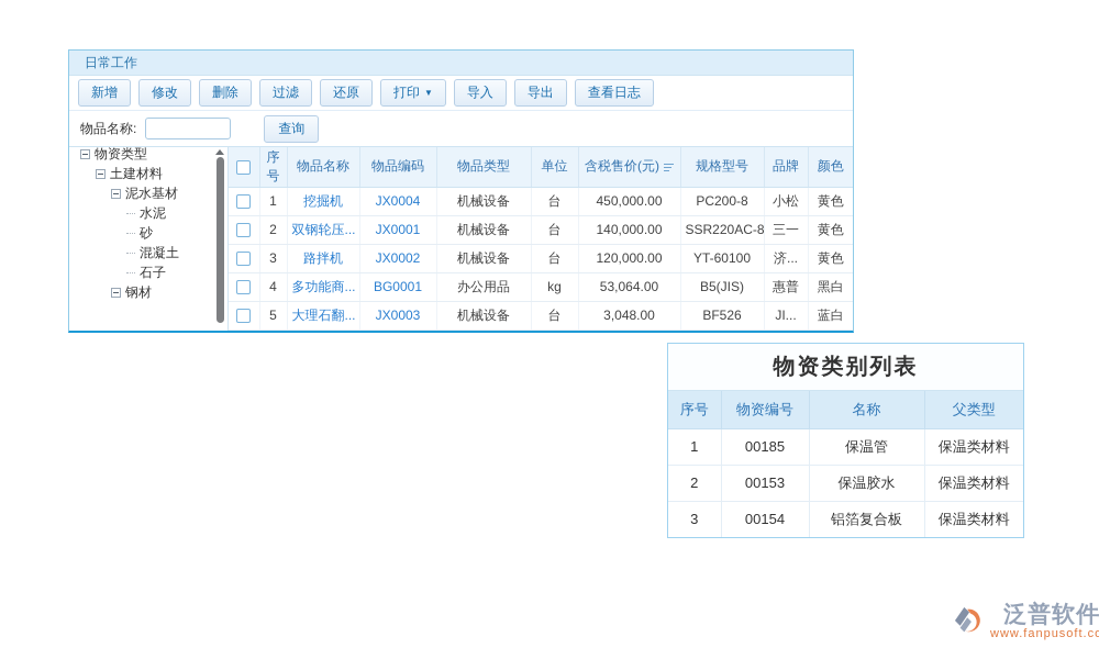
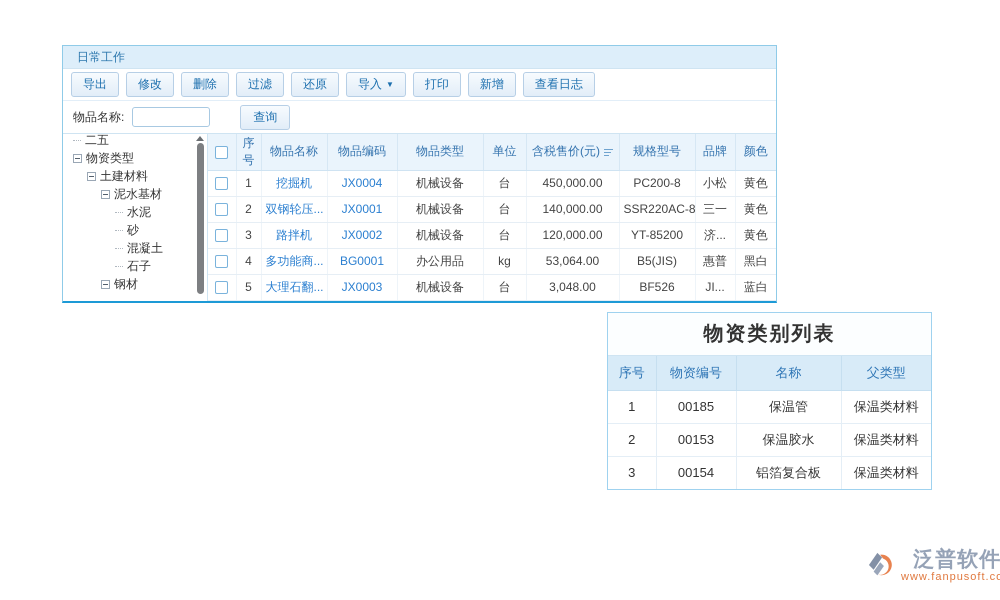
  日常工作
- 新增
+ 导出
  修改
  删除
  过滤
  还原
- 打印
+ 导入
  ▼
- 导入
+ 打印
- 导出
+ 新增
  查看日志
  物品名称:
  查询
+ 二五
  物资类型
  土建材料
  泥水基材
  水泥
  砂
  混凝土
  石子
  钢材
  	序号	物品名称	物品编码	物品类型	单位	含税售价(元)	规格型号	品牌	颜色
  	1	挖掘机	JX0004	机械设备	台	450,000.00	PC200-8	小松	黄色
  	2	双钢轮压...	JX0001	机械设备	台	140,000.00	SSR220AC-8	三一	黄色
- 	3	路拌机	JX0002	机械设备	台	120,000.00	YT-60100	济...	黄色
+ 	3	路拌机	JX0002	机械设备	台	120,000.00	YT-85200	济...	黄色
  	4	多功能商...	BG0001	办公用品	kg	53,064.00	B5(JIS)	惠普	黑白
  	5	大理石翻...	JX0003	机械设备	台	3,048.00	BF526	JI...	蓝白
  物资类别列表
  序号	物资编号	名称	父类型
  1	00185	保温管	保温类材料
  2	00153	保温胶水	保温类材料
  3	00154	铝箔复合板	保温类材料
  泛普软件
  www.fanpusoft.c
